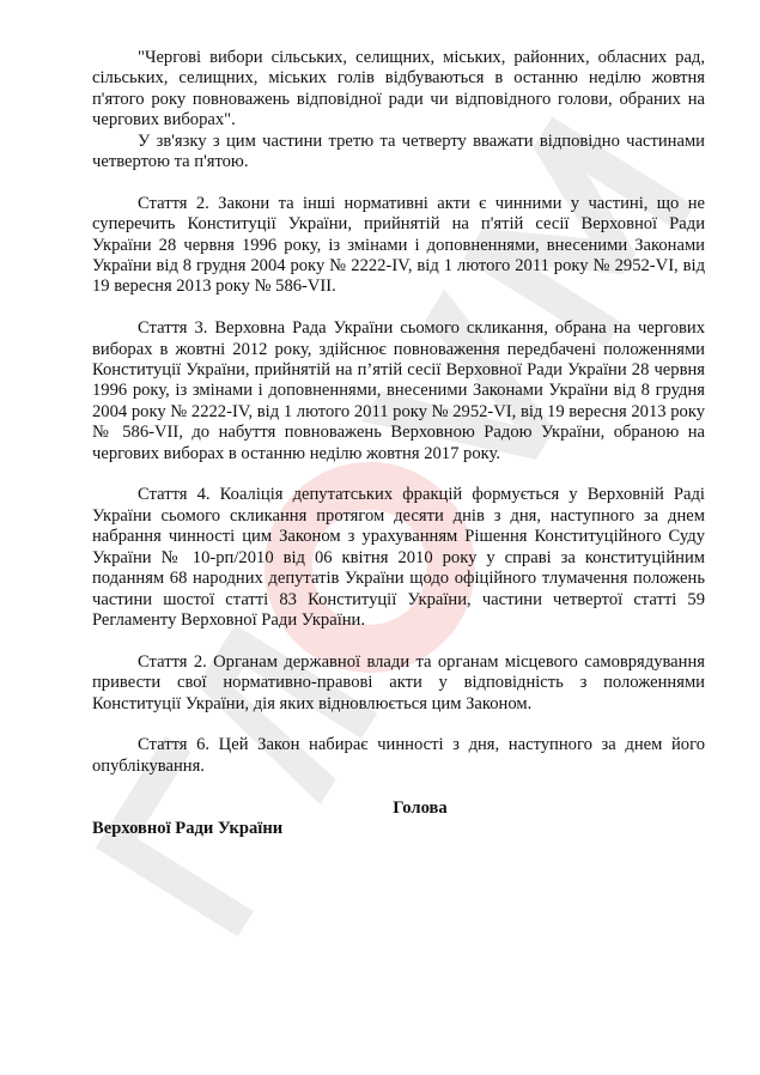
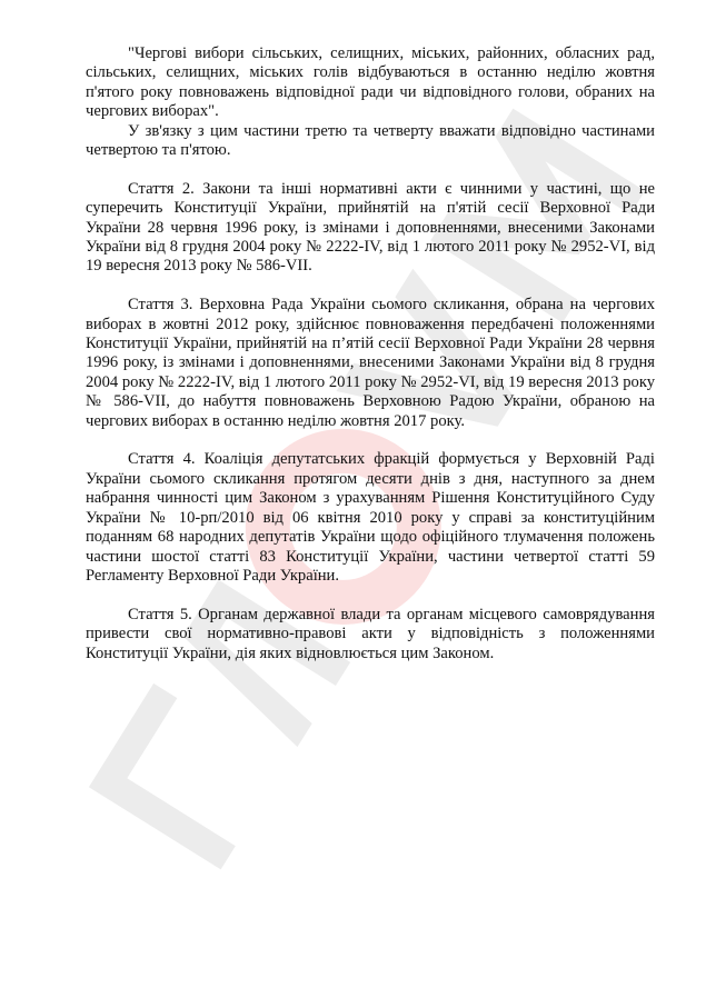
  "Чергові вибори сільських, селищних, міських, районних, обласних рад, сільських, селищних, міських голів відбуваються в останню неділю жовтня п'ятого року повноважень відповідної ради чи відповідного голови, обраних на чергових виборах".
  У зв'язку з цим частини третю та четверту вважати відповідно частинами четвертою та п'ятою.
  Стаття 2. Закони та інші нормативні акти є чинними у частині, що не суперечить Конституції України, прийнятій на п'ятій сесії Верховної Ради України 28 червня 1996 року, із змінами і доповненнями, внесеними Законами України від 8 грудня 2004 року № 2222-IV, від 1 лютого 2011 року № 2952-VI, від 19 вересня 2013 року № 586-VII.
  Стаття 3. Верховна Рада України сьомого скликання, обрана на чергових виборах в жовтні 2012 року, здійснює повноваження передбачені положеннями Конституції України, прийнятій на п’ятій сесії Верховної Ради України 28 червня 1996 року, із змінами і доповненнями, внесеними Законами України від 8 грудня 2004 року № 2222-IV, від 1 лютого 2011 року № 2952-VI, від 19 вересня 2013 року № 586-VII, до набуття повноважень Верховною Радою України, обраною на чергових виборах в останню неділю жовтня 2017 року.
  Стаття 4. Коаліція депутатських фракцій формується у Верховній Раді України сьомого скликання протягом десяти днів з дня, наступного за днем набрання чинності цим Законом з урахуванням Рішення Конституційного Суду України № 10-рп/2010 від 06 квітня 2010 року у справі за конституційним поданням 68 народних депутатів України щодо офіційного тлумачення положень частини шостої статті 83 Конституції України, частини четвертої статті 59 Регламенту Верховної Ради України.
- Стаття 2. Органам державної влади та органам місцевого самоврядування привести свої нормативно-правові акти у відповідність з положеннями Конституції України, дія яких відновлюється цим Законом.
+ Стаття 5. Органам державної влади та органам місцевого самоврядування привести свої нормативно-правові акти у відповідність з положеннями Конституції України, дія яких відновлюється цим Законом.
- Стаття 6. Цей Закон набирає чинності з дня, наступного за днем його опублікування.
- Голова
- Верховної Ради України
